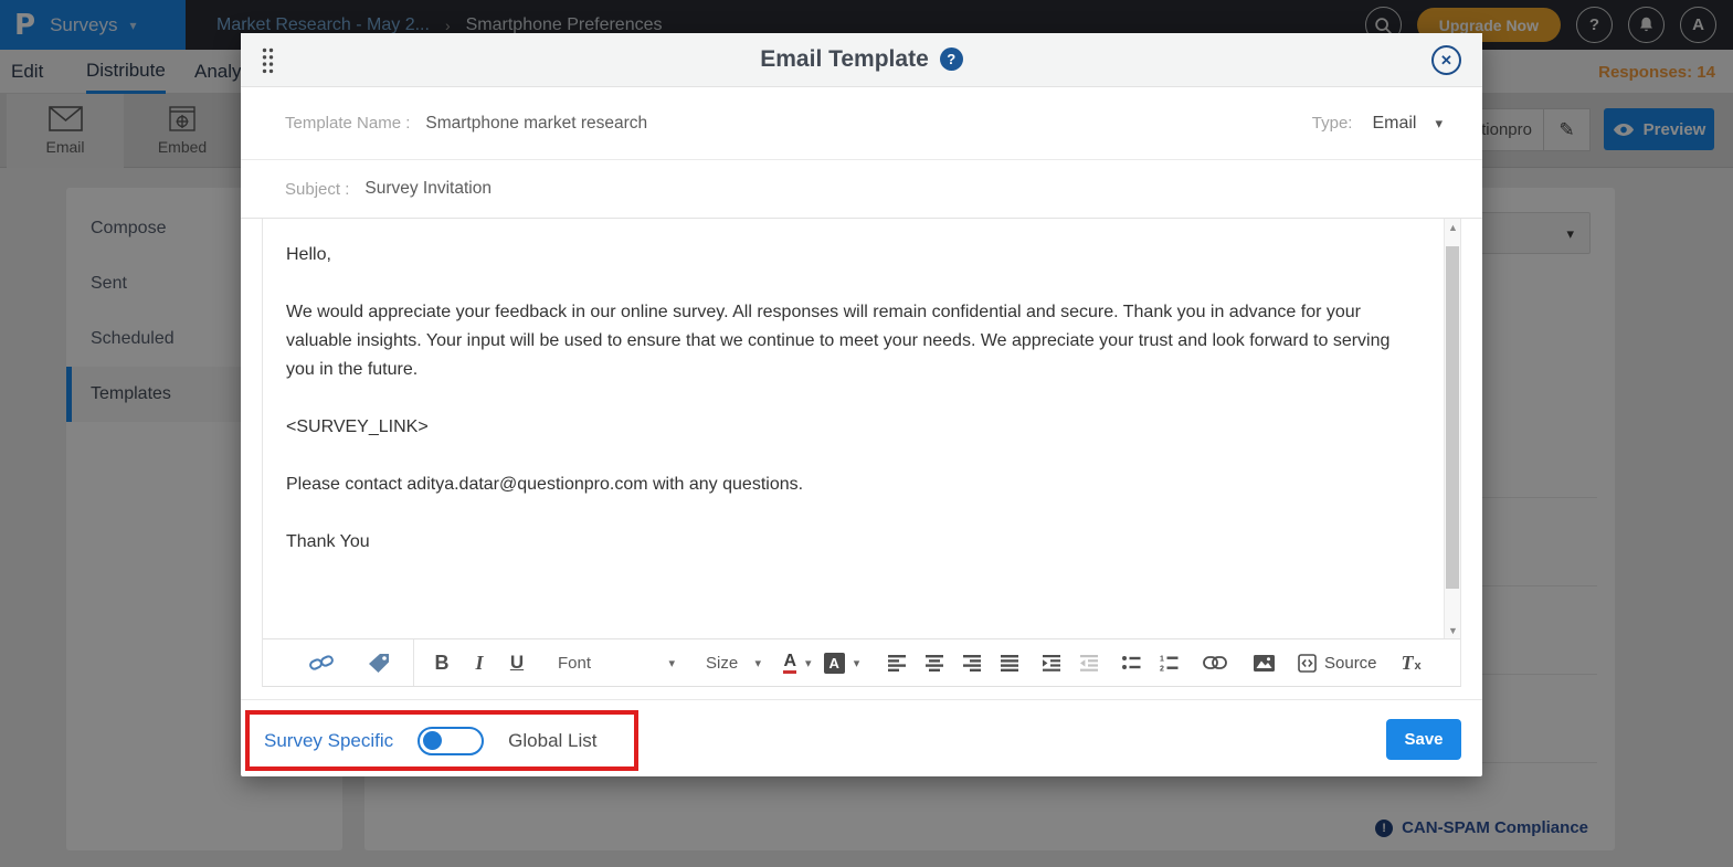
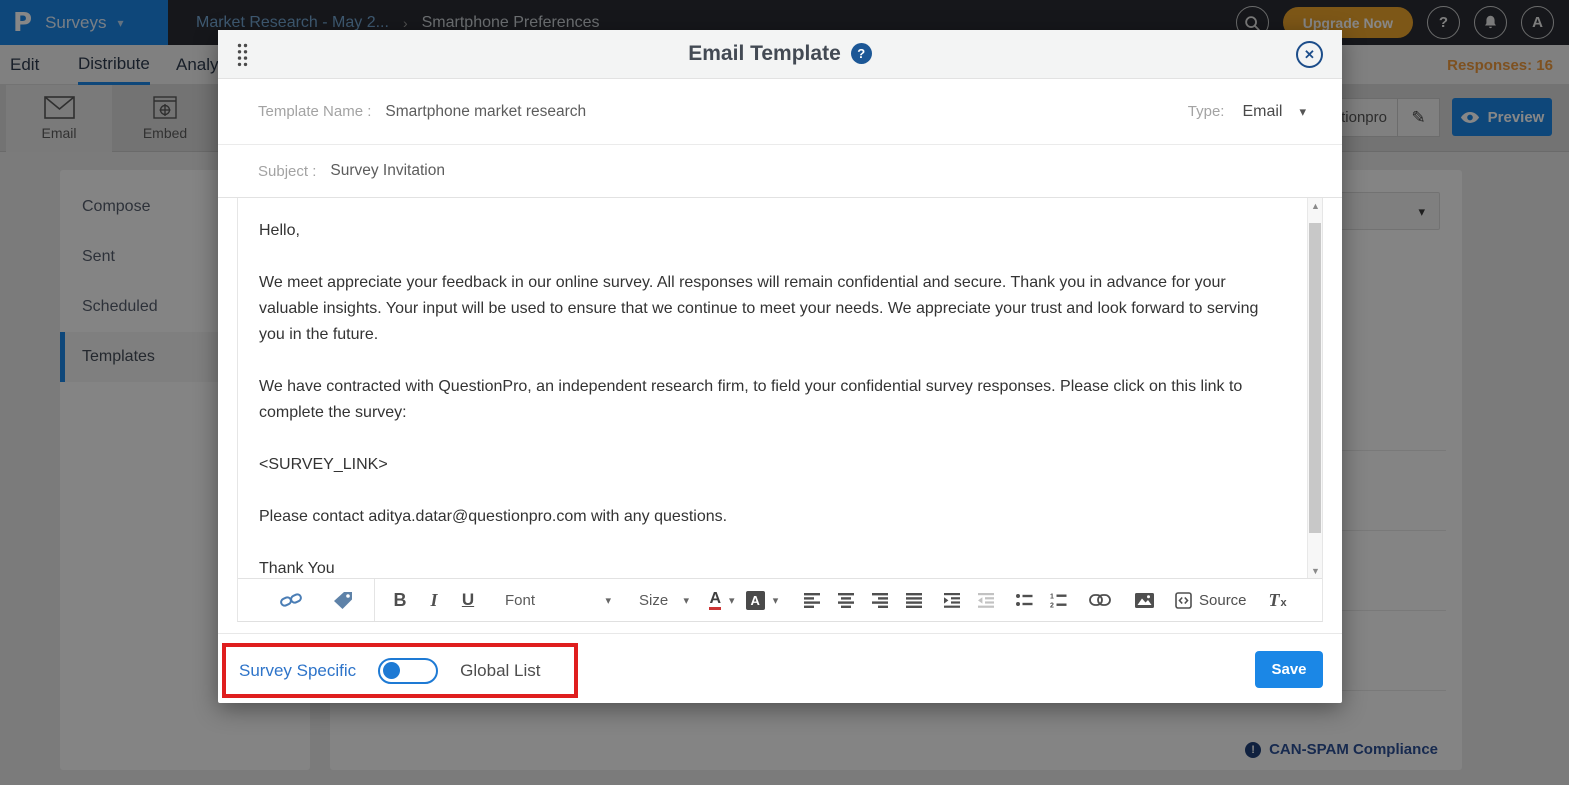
  P
  Surveys
  ▾
  Market Research - May 2...
  ›
  Smartphone Preferences
  Upgrade Now
  ?
  A
  Edit
  Distribute
- Responses: 14
+ Responses: 16
  Email
  Embed
  Compose
  Sent
  Scheduled
  Templates
  ▾
  !
  CAN-SPAM Compliance
  tionpro
  ✎
  Preview
  Email Template ?
  ✕
  Template Name :
  Smartphone market research
  Type:
  Email
  ▾
  Subject :
  Survey Invitation
  Hello,
- We would appreciate your feedback in our online survey. All responses will remain confidential and secure. Thank you in advance for your valuable insights. Your input will be used to ensure that we continue to meet your needs. We appreciate your trust and look forward to serving you in the future.
+ We meet appreciate your feedback in our online survey. All responses will remain confidential and secure. Thank you in advance for your valuable insights. Your input will be used to ensure that we continue to meet your needs. We appreciate your trust and look forward to serving you in the future.
+ We have contracted with QuestionPro, an independent research firm, to field your confidential survey responses. Please click on this link to complete the survey:
  <SURVEY_LINK>
  Please contact aditya.datar@questionpro.com with any questions.
  Thank You
  ▲
  ▼
  B
  I
  U
  Font
  ▾
  Size
  ▾
  A
  ▾
  A
  ▾
  Source
  T
  x
  Survey Specific
  Global List
  Save
